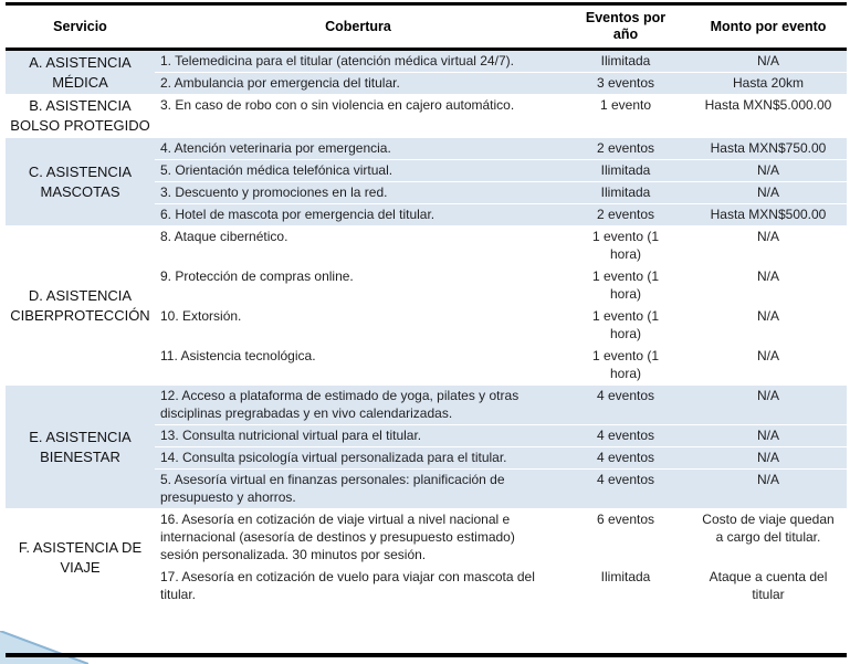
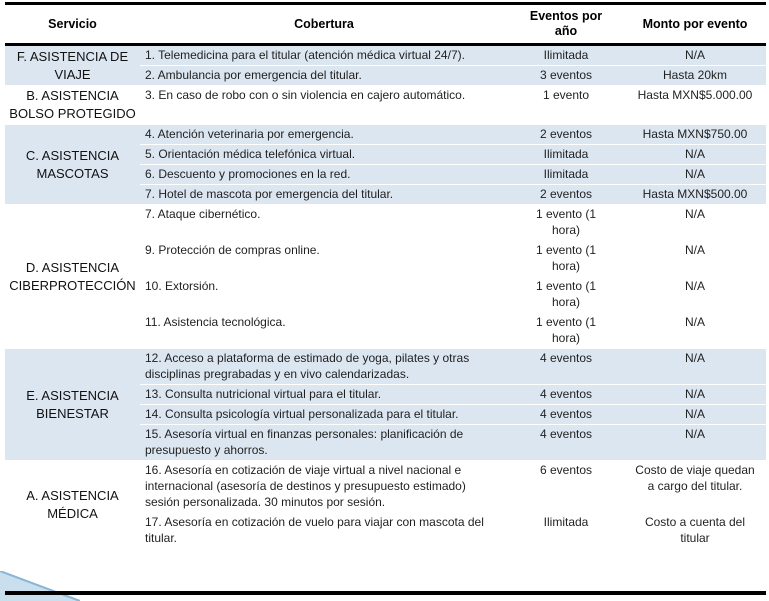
  Servicio	Cobertura	Eventos por año	Monto por evento
- A. ASISTENCIA MÉDICA	1. Telemedicina para el titular (atención médica virtual 24/7).	Ilimitada	N/A
+ F. ASISTENCIA DE VIAJE	1. Telemedicina para el titular (atención médica virtual 24/7).	Ilimitada	N/A
  2. Ambulancia por emergencia del titular.	3 eventos	Hasta 20km
  B. ASISTENCIA BOLSO PROTEGIDO	3. En caso de robo con o sin violencia en cajero automático.	1 evento	Hasta MXN$5.000.00
  C. ASISTENCIA MASCOTAS	4. Atención veterinaria por emergencia.	2 eventos	Hasta MXN$750.00
  5. Orientación médica telefónica virtual.	Ilimitada	N/A
- 3. Descuento y promociones en la red.	Ilimitada	N/A
+ 6. Descuento y promociones en la red.	Ilimitada	N/A
- 6. Hotel de mascota por emergencia del titular.	2 eventos	Hasta MXN$500.00
+ 7. Hotel de mascota por emergencia del titular.	2 eventos	Hasta MXN$500.00
- D. ASISTENCIA CIBERPROTECCIÓN	8. Ataque cibernético.	1 evento (1 hora)	N/A
+ D. ASISTENCIA CIBERPROTECCIÓN	7. Ataque cibernético.	1 evento (1 hora)	N/A
  9. Protección de compras online.	1 evento (1 hora)	N/A
  10. Extorsión.	1 evento (1 hora)	N/A
  11. Asistencia tecnológica.	1 evento (1 hora)	N/A
  E. ASISTENCIA BIENESTAR	12. Acceso a plataforma de estimado de yoga, pilates y otras disciplinas pregrabadas y en vivo calendarizadas.	4 eventos	N/A
  13. Consulta nutricional virtual para el titular.	4 eventos	N/A
  14. Consulta psicología virtual personalizada para el titular.	4 eventos	N/A
- 5. Asesoría virtual en finanzas personales: planificación de presupuesto y ahorros.	4 eventos	N/A
+ 15. Asesoría virtual en finanzas personales: planificación de presupuesto y ahorros.	4 eventos	N/A
- F. ASISTENCIA DE VIAJE	16. Asesoría en cotización de viaje virtual a nivel nacional e internacional (asesoría de destinos y presupuesto estimado) sesión personalizada. 30 minutos por sesión.	6 eventos	Costo de viaje quedan a cargo del titular.
+ A. ASISTENCIA MÉDICA	16. Asesoría en cotización de viaje virtual a nivel nacional e internacional (asesoría de destinos y presupuesto estimado) sesión personalizada. 30 minutos por sesión.	6 eventos	Costo de viaje quedan a cargo del titular.
- 17. Asesoría en cotización de vuelo para viajar con mascota del titular.	Ilimitada	Ataque a cuenta del titular
+ 17. Asesoría en cotización de vuelo para viajar con mascota del titular.	Ilimitada	Costo a cuenta del titular
